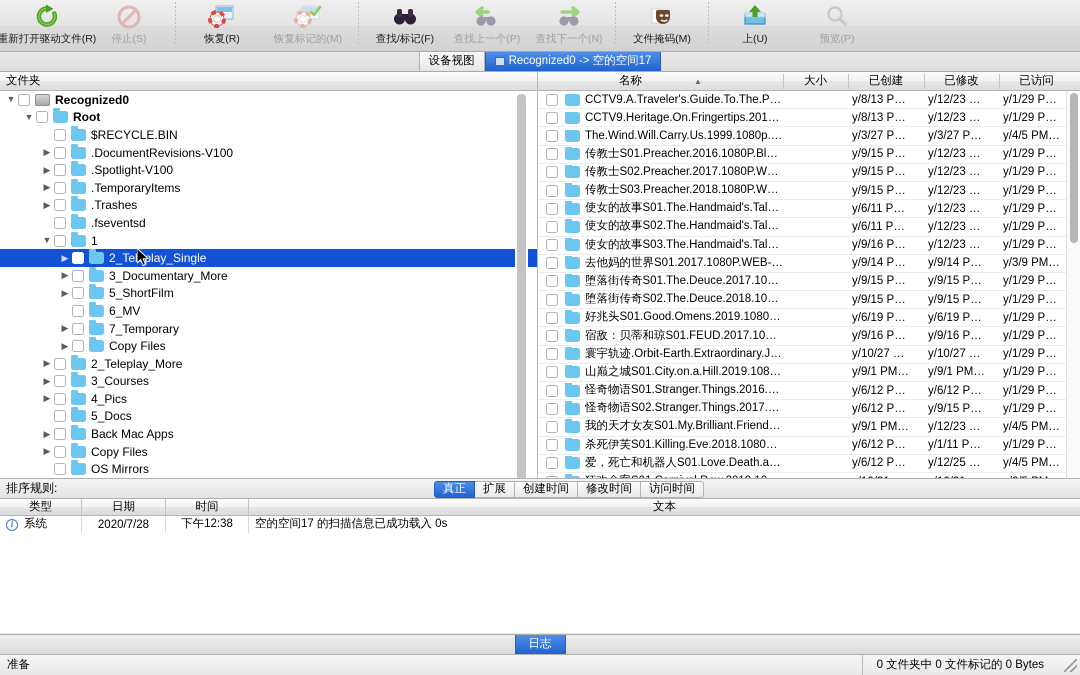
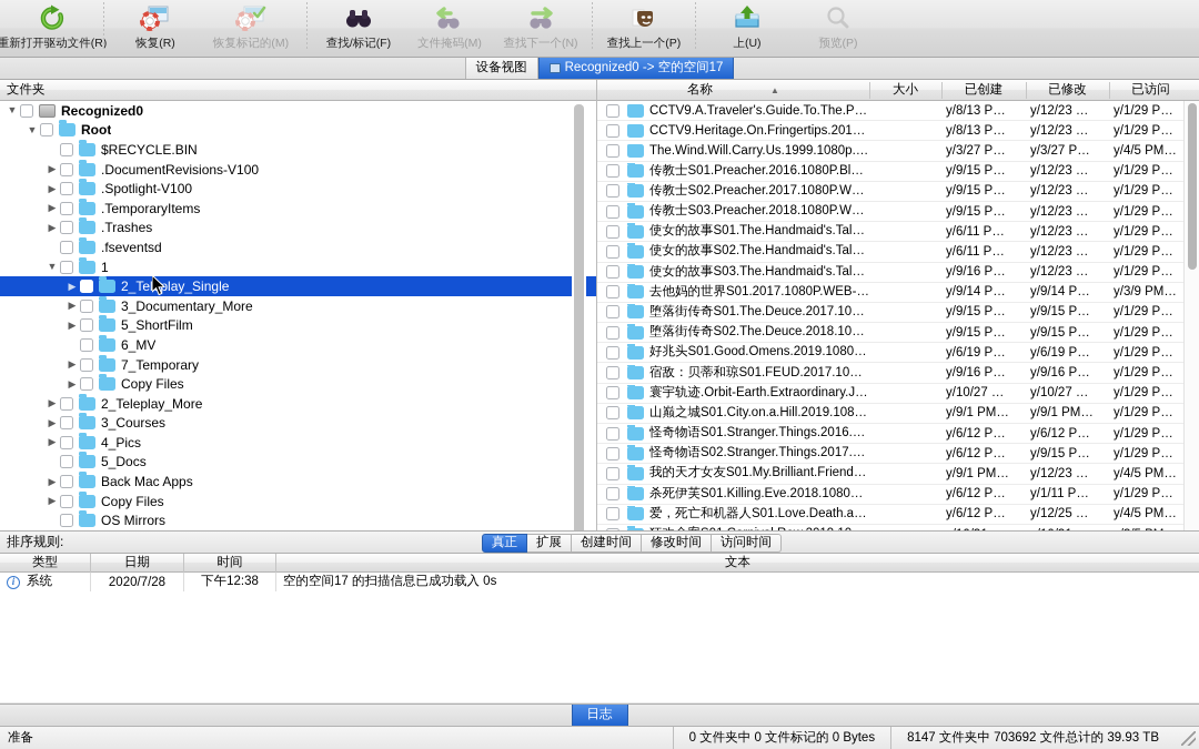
  重新打开驱动文件(R)
- 停止(S)
  恢复(R)
  恢复标记的(M)
  查找/标记(F)
- 查找上一个(P)
+ 文件掩码(M)
  查找下一个(N)
- 文件掩码(M)
+ 查找上一个(P)
  上(U)
  预览(P)
  设备视图
  Recognized0 -> 空的空间17
  文件夹
  ▼
  Recognized0
  ▼
  Root
  $RECYCLE.BIN
  ▶
  .DocumentRevisions-V100
  ▶
  .Spotlight-V100
  ▶
  .TemporaryItems
  ▶
  .Trashes
  .fseventsd
  ▼
  1
  ▶
  2_Tellay_Single
  ▶
  3_Documentary_More
  ▶
  5_ShortFilm
  6_MV
  ▶
  7_Temporary
  ▶
  Copy Files
  ▶
  2_Teleplay_More
  ▶
  3_Courses
  ▶
  4_Pics
  5_Docs
  ▶
  Back Mac Apps
  ▶
  Copy Files
  OS Mirrors
  名称
  ▲
  大小
  已创建
  已修改
  已访问
  CCTV9.A.Traveler's.Guide.To.The.Plan
  y/8/13 P…
  y/12/23 …
  y/1/29 P…
  CCTV9.Heritage.On.Fringertips.2015.1
  y/8/13 P…
  y/12/23 …
  y/1/29 P…
  The.Wind.Will.Carry.Us.1999.1080p.Bl
  y/3/27 P…
  y/3/27 P…
  y/4/5 PM…
  传教士S01.Preacher.2016.1080P.Blu-r
  y/9/15 P…
  y/12/23 …
  y/1/29 P…
  传教士S02.Preacher.2017.1080P.WEB
  y/9/15 P…
  y/12/23 …
  y/1/29 P…
  传教士S03.Preacher.2018.1080P.WEB
  y/9/15 P…
  y/12/23 …
  y/1/29 P…
  使女的故事S01.The.Handmaid's.Tale.2
  y/6/11 P…
  y/12/23 …
  y/1/29 P…
  使女的故事S02.The.Handmaid's.Tale.2
  y/6/11 P…
  y/12/23 …
  y/1/29 P…
  使女的故事S03.The.Handmaid's.Tale.2
  y/9/16 P…
  y/12/23 …
  y/1/29 P…
  去他妈的世界S01.2017.1080P.WEB-D
  y/9/14 P…
  y/9/14 P…
  y/3/9 PM…
  堕落街传奇S01.The.Deuce.2017.1080
  y/9/15 P…
  y/9/15 P…
  y/1/29 P…
  堕落街传奇S02.The.Deuce.2018.1080
  y/9/15 P…
  y/9/15 P…
  y/1/29 P…
  好兆头S01.Good.Omens.2019.1080p.
  y/6/19 P…
  y/6/19 P…
  y/1/29 P…
  宿敌：贝蒂和琼S01.FEUD.2017.1080p
  y/9/16 P…
  y/9/16 P…
  y/1/29 P…
  寰宇轨迹.Orbit-Earth.Extraordinary.Jou
  y/10/27 …
  y/10/27 …
  y/1/29 P…
  山巅之城S01.City.on.a.Hill.2019.1080p
  y/9/1 PM…
  y/9/1 PM…
  y/1/29 P…
  怪奇物语S01.Stranger.Things.2016.10
  y/6/12 P…
  y/6/12 P…
  y/1/29 P…
  怪奇物语S02.Stranger.Things.2017.10
  y/6/12 P…
  y/9/15 P…
  y/1/29 P…
  我的天才女友S01.My.Brilliant.Friend.20
  y/9/1 PM…
  y/12/23 …
  y/4/5 PM…
  杀死伊芙S01.Killing.Eve.2018.1080p.B
  y/6/12 P…
  y/1/11 P…
  y/1/29 P…
  爱，死亡和机器人S01.Love.Death.and
  y/6/12 P…
  y/12/25 …
  y/4/5 PM…
  排序规则:
  真正
  扩展
  创建时间
  修改时间
  访问时间
  类型
  日期
  时间
  文本
  i
  系统
  2020/7/28
  下午12:38
  空的空间17 的扫描信息已成功载入 0s
  日志
  准备
  0 文件夹中 0 文件标记的 0 Bytes
+ 8147 文件夹中 703692 文件总计的 39.93 TB
